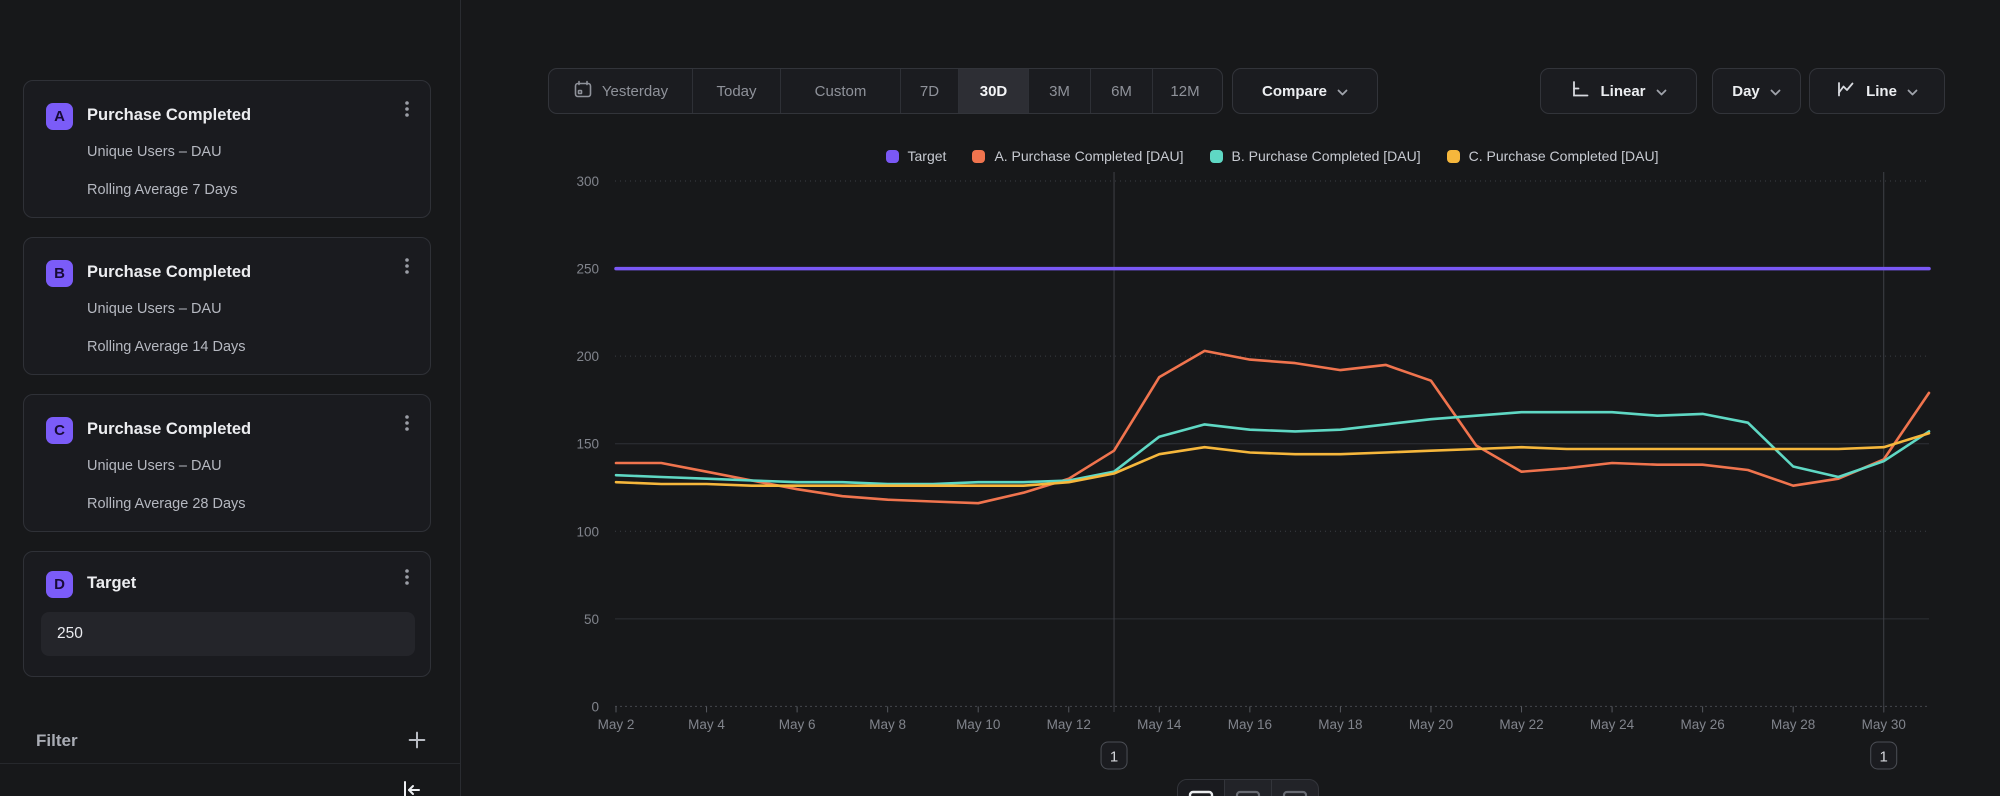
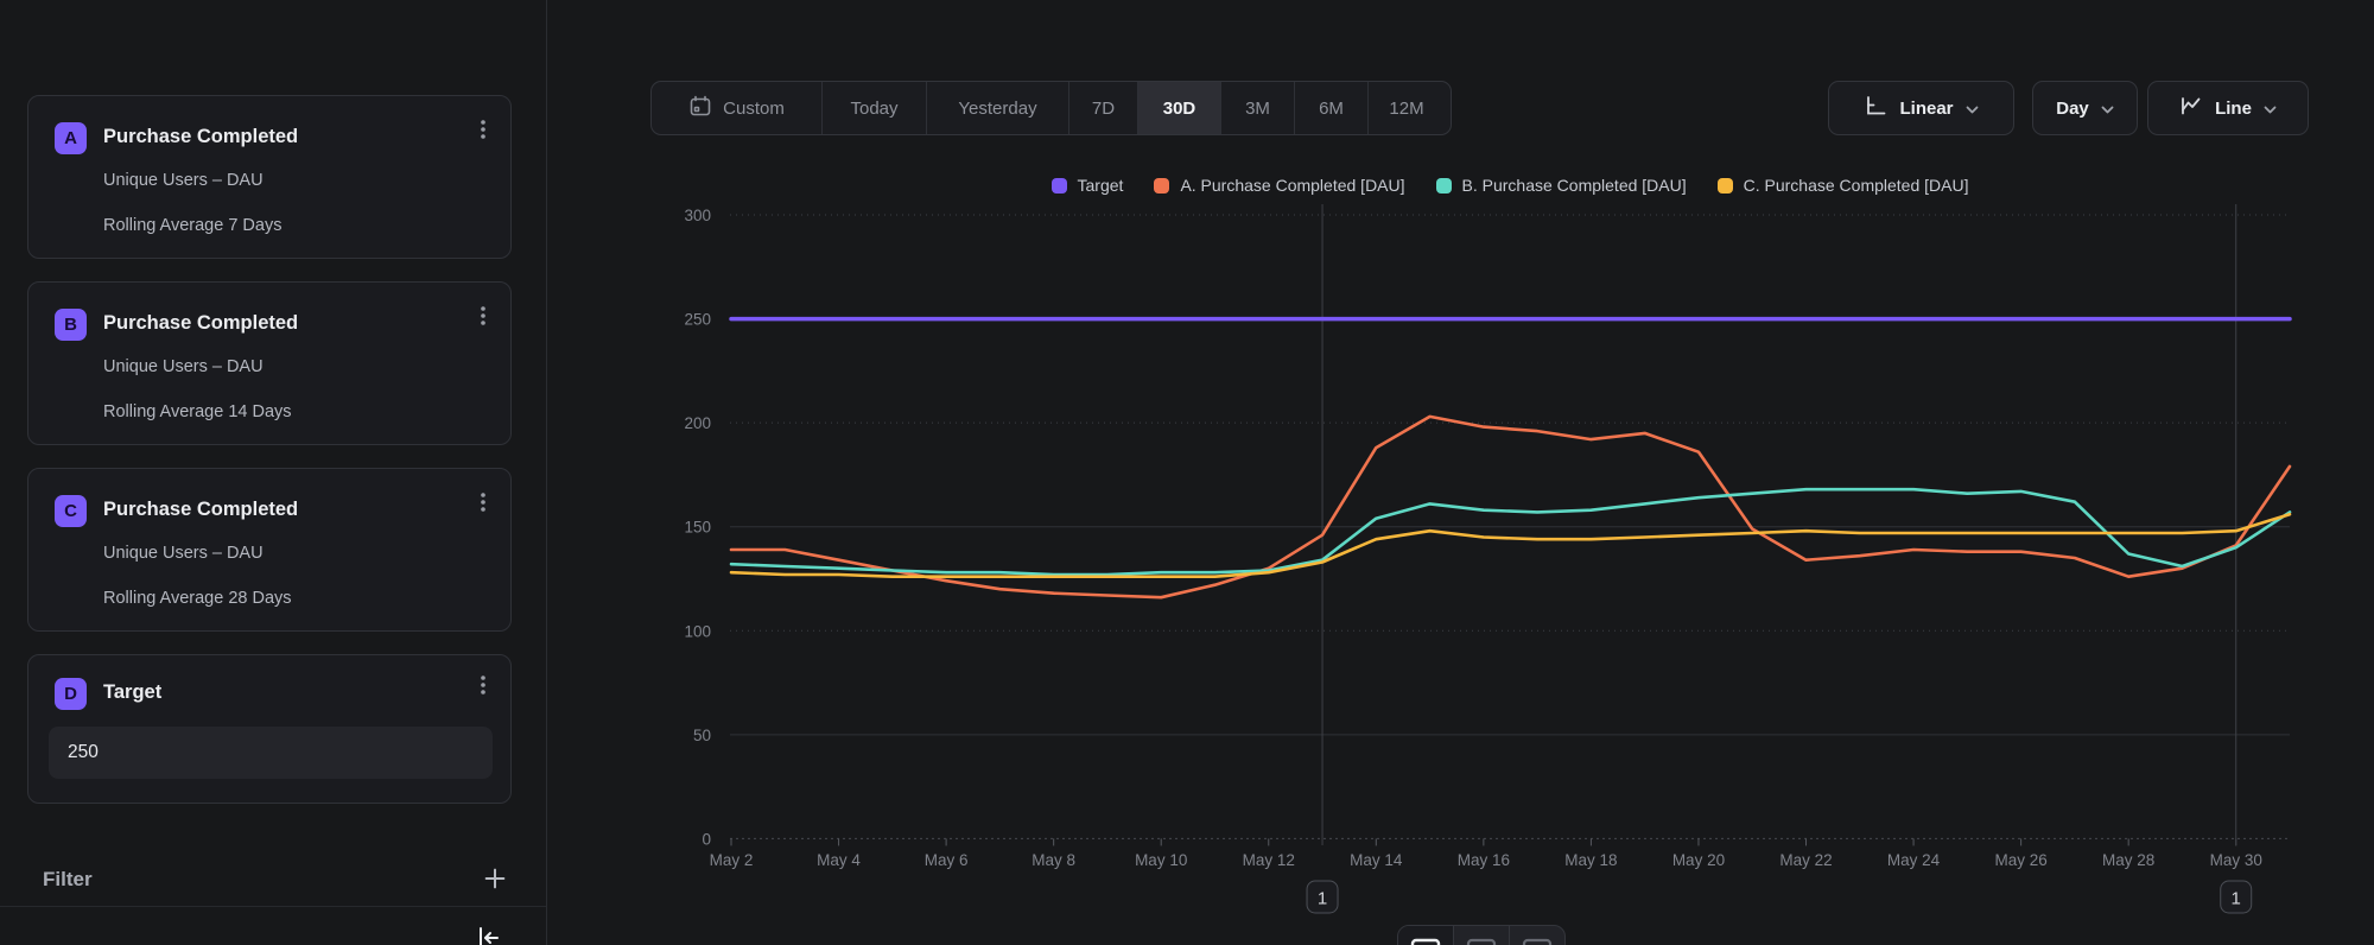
  A
  Purchase Completed
  Unique Users – DAU
  Rolling Average 7 Days
  B
  Purchase Completed
  Unique Users – DAU
  Rolling Average 14 Days
  C
  Purchase Completed
  Unique Users – DAU
  Rolling Average 28 Days
  D
  Target
  250
  Filter
- Yesterday
+ Custom
  Today
- Custom
+ Yesterday
  7D
  30D
  3M
  6M
  12M
- Compare
  Linear
  Day
  Line
  Target
  A. Purchase Completed [DAU]
  B. Purchase Completed [DAU]
  C. Purchase Completed [DAU]
  0
  50
  100
  150
  200
  250
  300
  May 2
  May 4
  May 6
  May 8
  May 10
  May 12
  May 14
  May 16
  May 18
  May 20
  May 22
  May 24
  May 26
  May 28
  May 30
  1
  1
